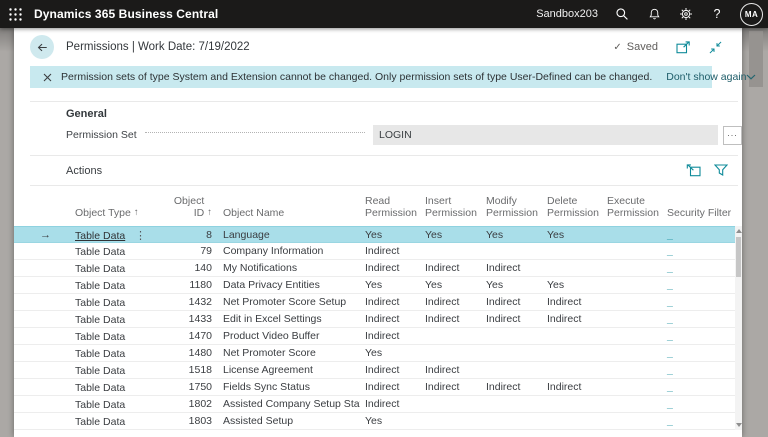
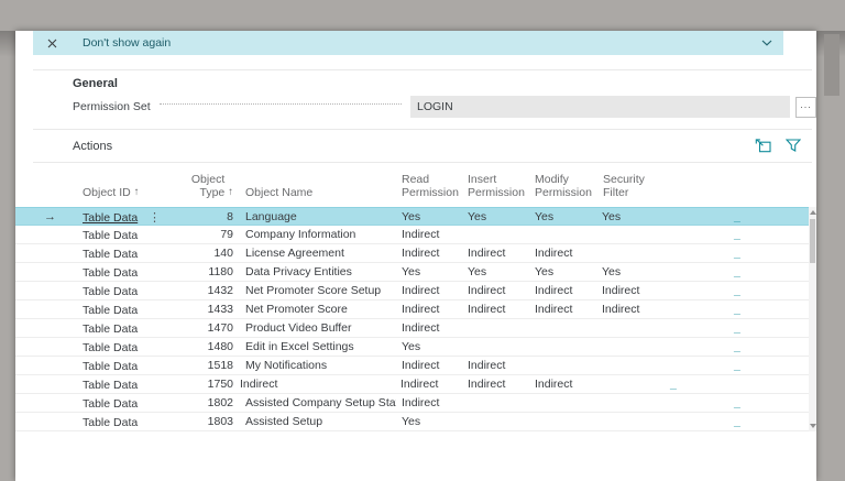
- Dynamics 365 Business Central
- Sandbox203
- ?
- MA
- Permissions | Work Date: 7/19/2022
- ✓
- Saved
- Permission sets of type System and Extension cannot be changed. Only permission sets of type User-Defined can be changed.
  Don't show again
  General
  Permission Set
  LOGIN
  ...
  Actions
- Object Type
+ Object ID
  ↑
- Object ID
+ Object Type
  ↑
  Object Name
  Read Permission
  Insert Permission
  Modify Permission
- Delete Permission
- Execute Permission
  Security Filter
  →
  Table Data
  ⋮
  8
  Language
  Yes
  Yes
  Yes
  Yes
  _
  Table Data
  79
  Company Information
  Indirect
  _
  Table Data
  140
- My Notifications
+ License Agreement
  Indirect
  Indirect
  Indirect
  _
  Table Data
  1180
  Data Privacy Entities
  Yes
  Yes
  Yes
  Yes
  _
  Table Data
  1432
  Net Promoter Score Setup
  Indirect
  Indirect
  Indirect
  Indirect
  _
  Table Data
  1433
- Edit in Excel Settings
+ Net Promoter Score
  Indirect
  Indirect
  Indirect
  Indirect
  _
  Table Data
  1470
  Product Video Buffer
  Indirect
  _
  Table Data
  1480
- Net Promoter Score
+ Edit in Excel Settings
  Yes
  _
  Table Data
  1518
- License Agreement
+ My Notifications
  Indirect
  Indirect
  _
  Table Data
  1750
- Fields Sync Status
  Indirect
  Indirect
  Indirect
  Indirect
  _
  Table Data
  1802
  Assisted Company Setup Sta
  Indirect
  _
  Table Data
  1803
  Assisted Setup
  Yes
  _
